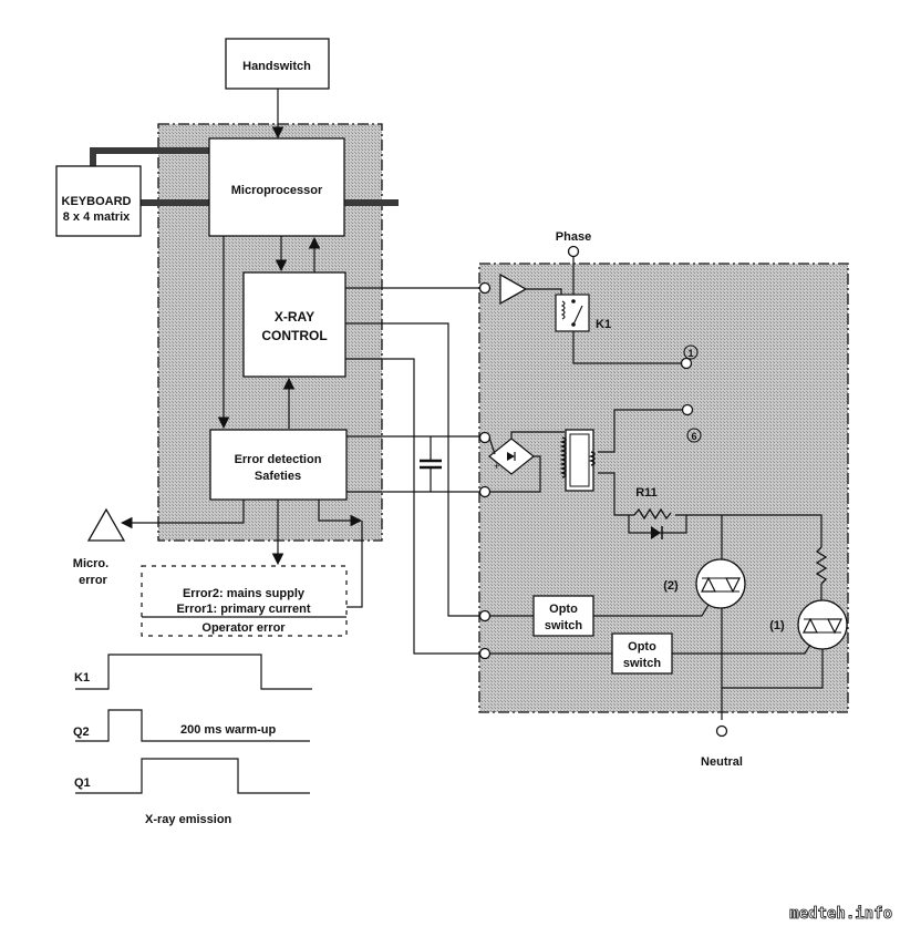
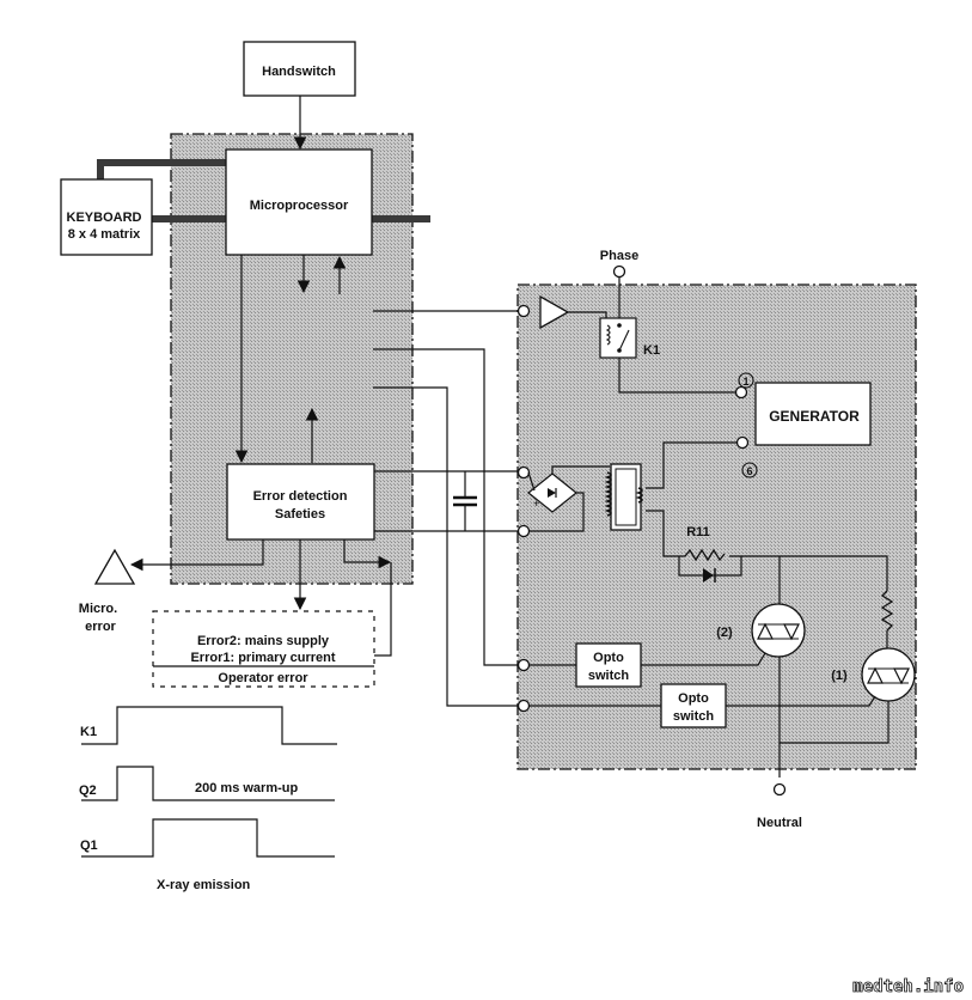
  Handswitch
  KEYBOARD
  8 x 4 matrix
  Microprocessor
- X-RAY
- CONTROL
  Error detection
  Safeties
  Micro.
  error
  Error2: mains supply
  Error1: primary current
  Operator error
  Phase
  K1
+ GENERATOR
  1
  6
  +
  R11
  (2)
  Opto
  switch
  (1)
  Opto
  switch
  Neutral
  K1
  Q2
  200 ms warm-up
  Q1
  X-ray emission
  medteh.info
